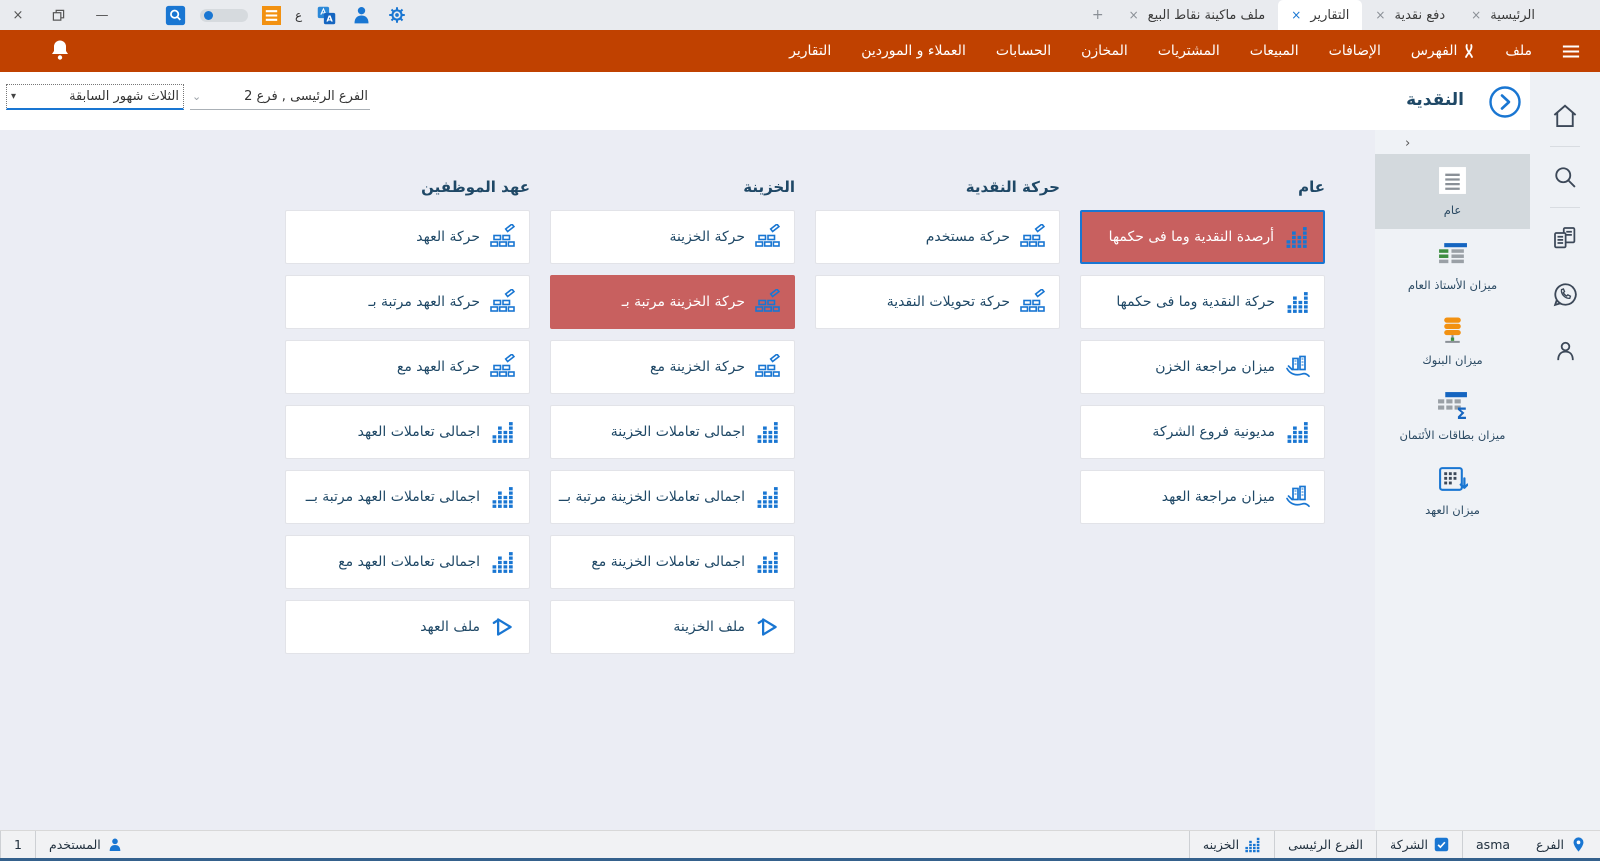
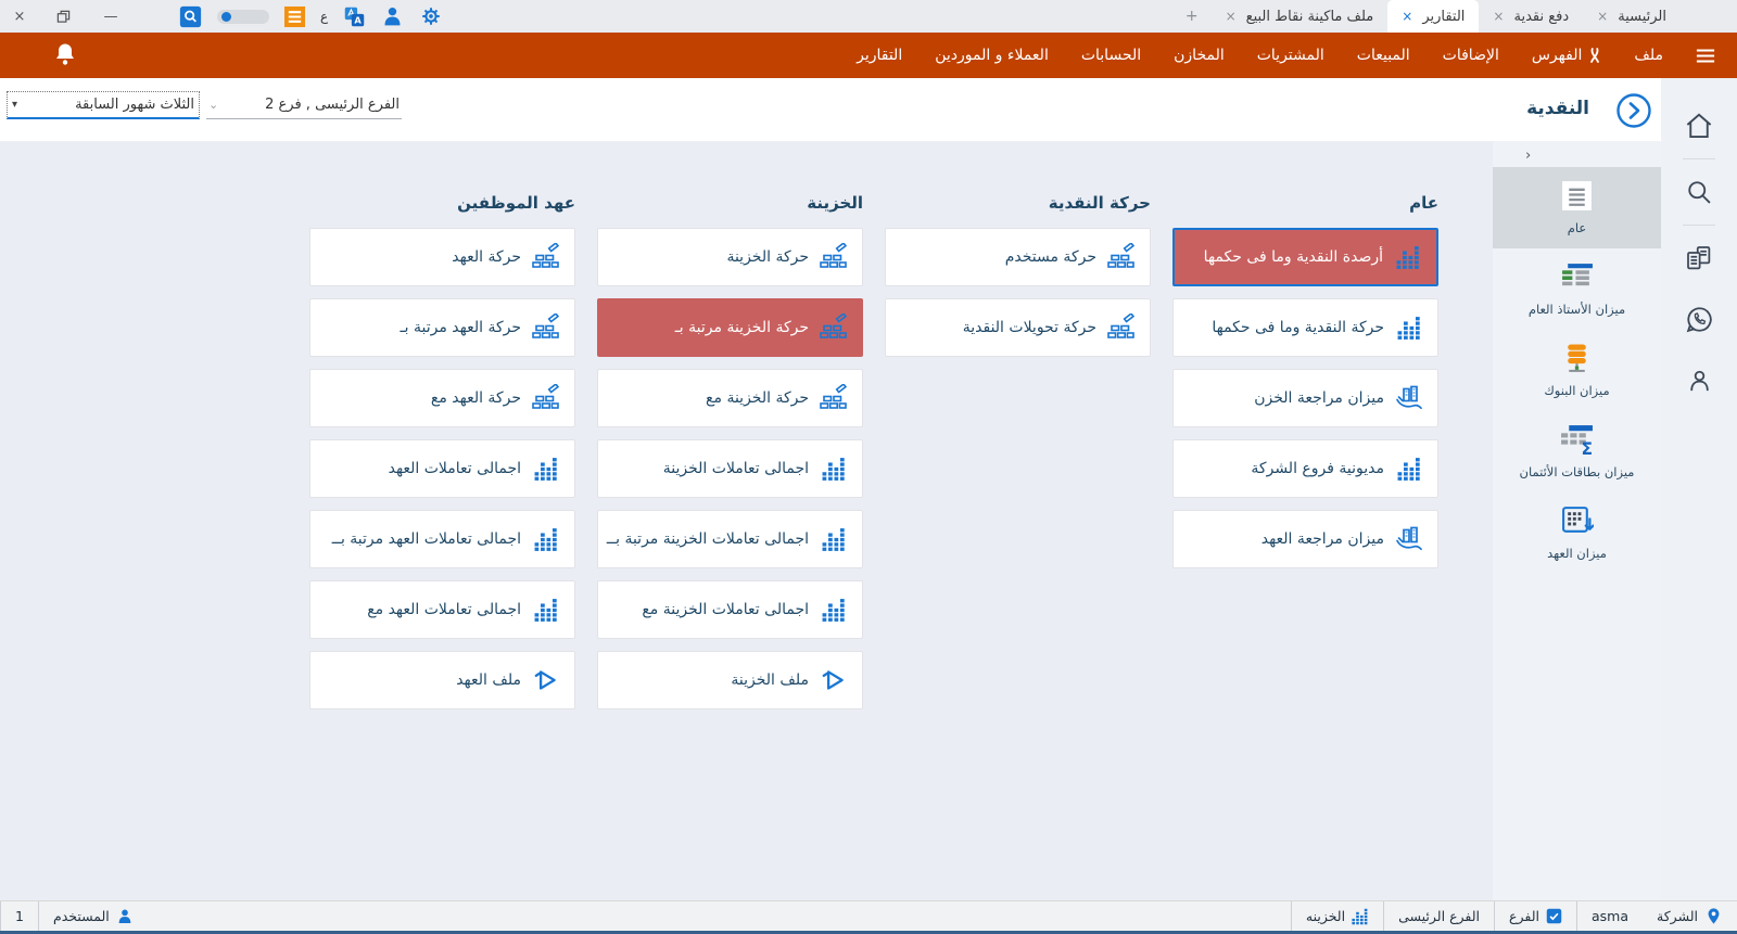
  ×
  —
  ع
  A
  الرئيسية
  ×
  دفع نقدية
  ×
  التقارير
  ×
  ملف ماكينة نقاط البيع
  ×
  +
  ملف
  الفهرس
  الإضافات
  المبيعات
  المشتريات
  المخازن
  الحسابات
  العملاء و الموردين
  التقارير
  النقدية
  الفرع الرئيسى , فرع 2
  ⌄
  الثلاث شهور السابقة
  ▾
  عام
  ميزان الأستاذ العام
  ميزان البنوك
  Σ
  ميزان بطاقات الأئتمان
  ميزان العهد
  عام
  أرصدة النقدية وما فى حكمها
  حركة النقدية وما فى حكمها
  ميزان مراجعة الخزن
  مديونية فروع الشركة
  ميزان مراجعة العهد
  حركة النقدية
  حركة مستخدم
  حركة تحويلات النقدية
  الخزينة
  حركة الخزينة
  حركة الخزينة مرتبة بـ
  حركة الخزينة مع
  اجمالى تعاملات الخزينة
  اجمالى تعاملات الخزينة مرتبة بــ
  اجمالى تعاملات الخزينة مع
  ملف الخزينة
  عهد الموظفين
  حركة العهد
  حركة العهد مرتبة بـ
  حركة العهد مع
  اجمالى تعاملات العهد
  اجمالى تعاملات العهد مرتبة بــ
  اجمالى تعاملات العهد مع
  ملف العهد
- الفرع
+ الشركة
  asma
- الشركة
+ الفرع
  الفرع الرئيسى
  الخزينه
  المستخدم
  1
